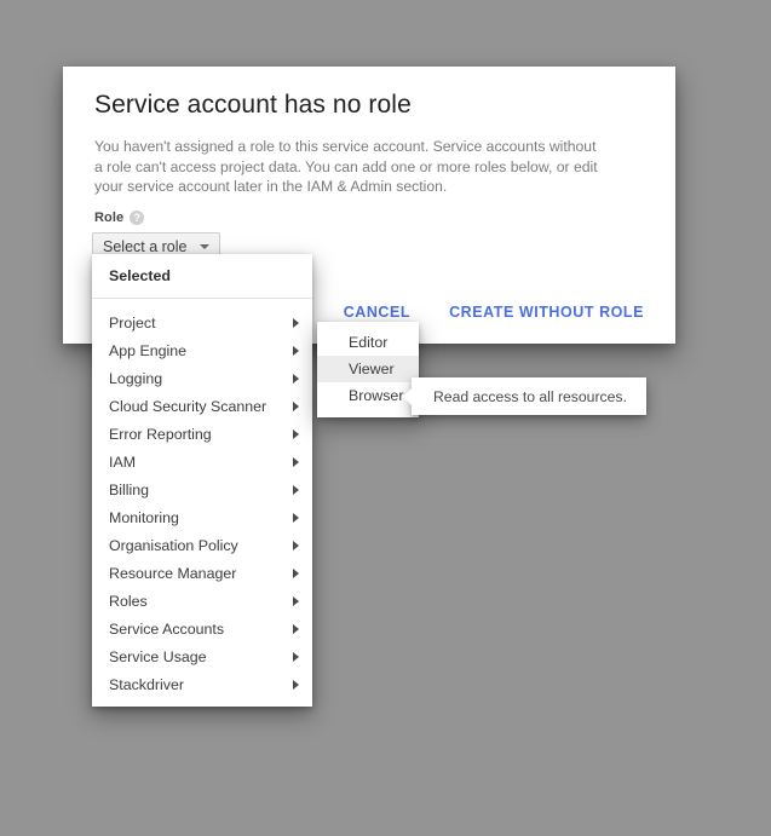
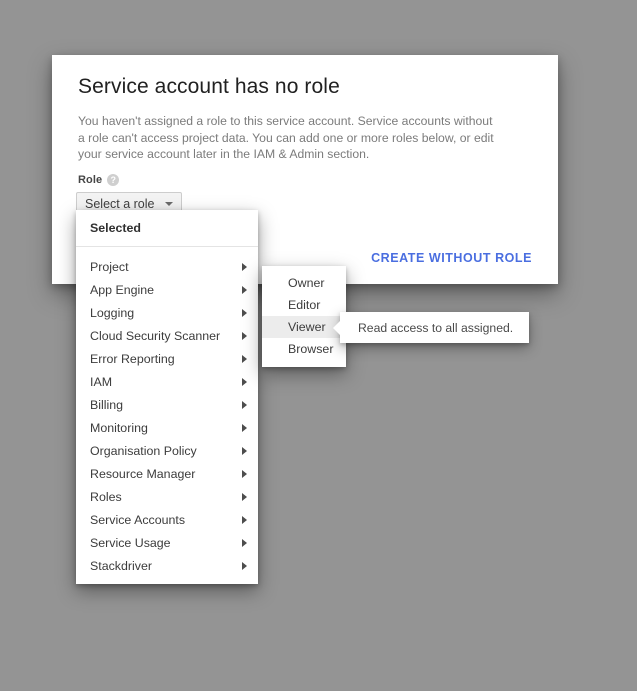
  Service account has no role
  You haven't assigned a role to this service account. Service accounts without a role can't access project data. You can add one or more roles below, or edit your service account later in the IAM & Admin section.
  Role
  ?
  Select a role
- CANCEL
  CREATE WITHOUT ROLE
  Selected
  Project
  App Engine
  Logging
  Cloud Security Scanner
  Error Reporting
  IAM
  Billing
  Monitoring
  Organisation Policy
  Resource Manager
  Roles
  Service Accounts
  Service Usage
  Stackdriver
+ Owner
  Editor
  Viewer
  Browser
- Read access to all resources.
+ Read access to all assigned.
